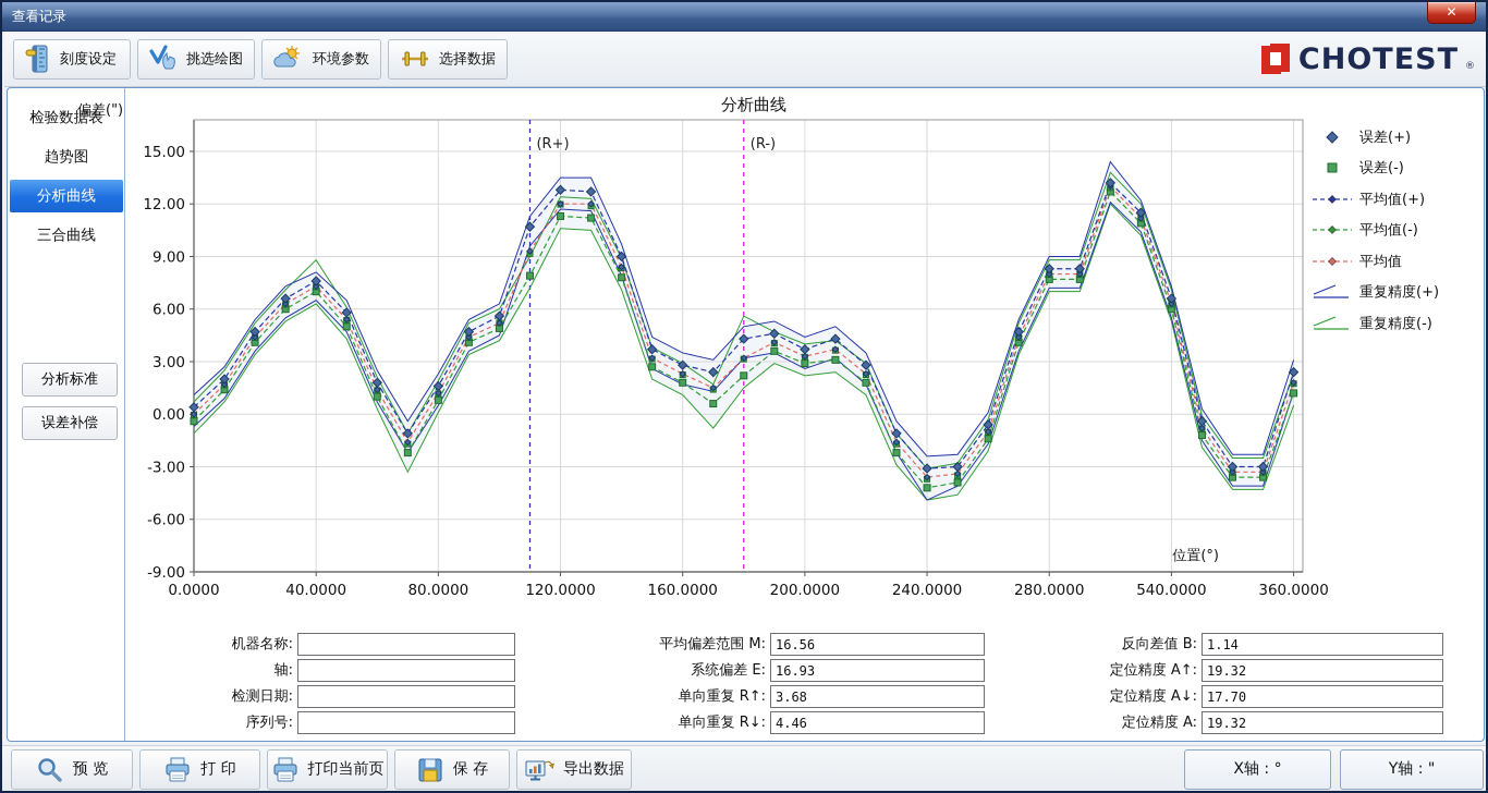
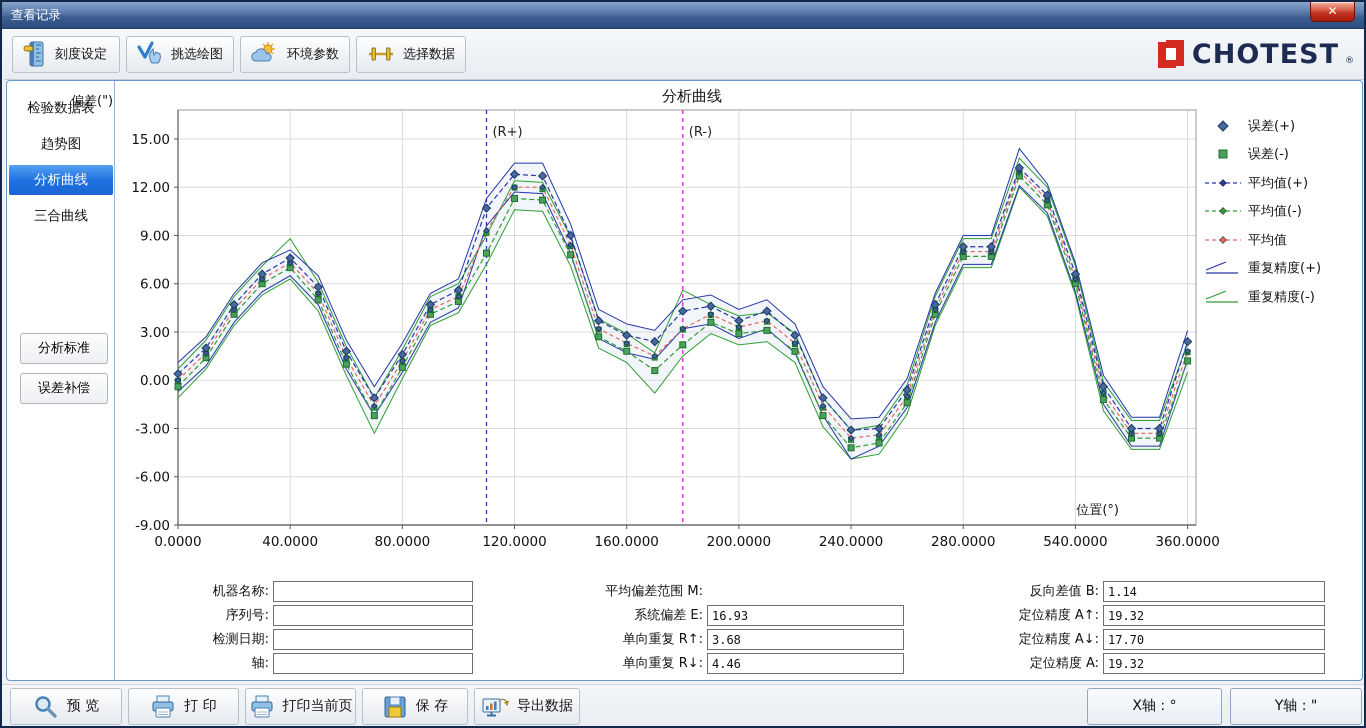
  查看记录
  ✕
  刻度设定
  挑选绘图
  环境参数
  选择数据
  CHOTEST
  ®
  检验数据表
  趋势图
  分析曲线
  三合曲线
  分析标准
  误差补偿
  0.0000
  40.0000
  80.0000
  120.0000
  160.0000
  200.0000
  240.0000
  280.0000
  540.0000
  360.0000
  15.00
  12.00
  9.00
  6.00
  3.00
  0.00
  -3.00
  -6.00
  -9.00
  (R+)
  (R-)
  分析曲线
  偏差(")
  位置(°)
  误差(+)
  误差(-)
  平均值(+)
  平均值(-)
  平均值
  重复精度(+)
  重复精度(-)
  机器名称:
- 轴:
+ 序列号:
  检测日期:
- 序列号:
+ 轴:
  平均偏差范围 M:
- 16.56
  系统偏差 E:
  16.93
  单向重复 R↑:
  3.68
  单向重复 R↓:
  4.46
  反向差值 B:
  1.14
  定位精度 A↑:
  19.32
  定位精度 A↓:
  17.70
  定位精度 A:
  19.32
  预 览
  打 印
  打印当前页
  保 存
  导出数据
  X轴 : °
  Y轴 : "
